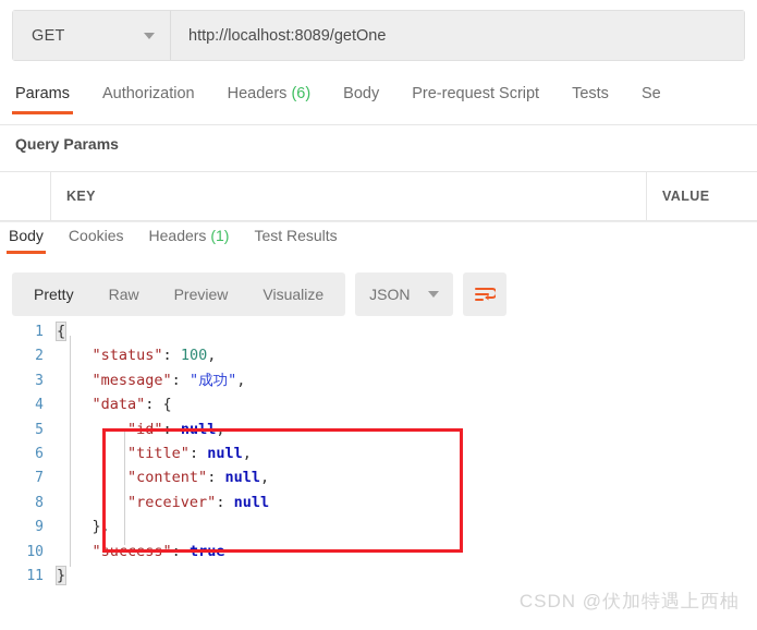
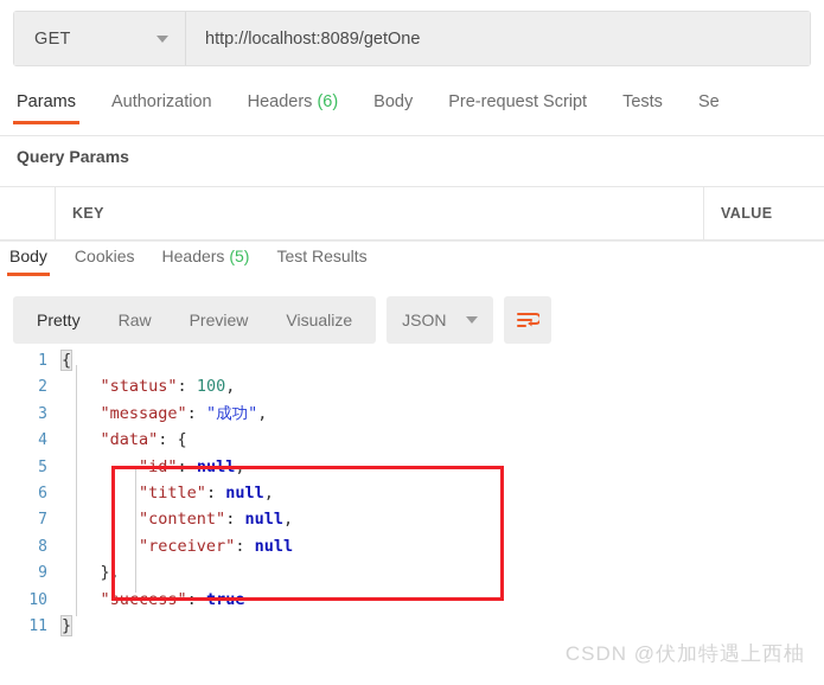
  GET
  http://localhost:8089/getOne
  Params
  Authorization
  Headers (6)
  Body
  Pre-request Script
  Tests
  Se
  Query Params
  KEY
  VALUE
  Body
  Cookies
- Headers (1)
+ Headers (5)
  Test Results
  Pretty
  Raw
  Preview
  Visualize
  JSON
  1
  {
  2
  "status": 100,
  3
  "message": "成功",
  4
  "data": {
  5
  "id": null,
  6
  "title": null,
  7
  "content": null,
  8
  "receiver": null
  9
  },
  10
  "success": true
  11
  }
  CSDN @伏加特遇上西柚
